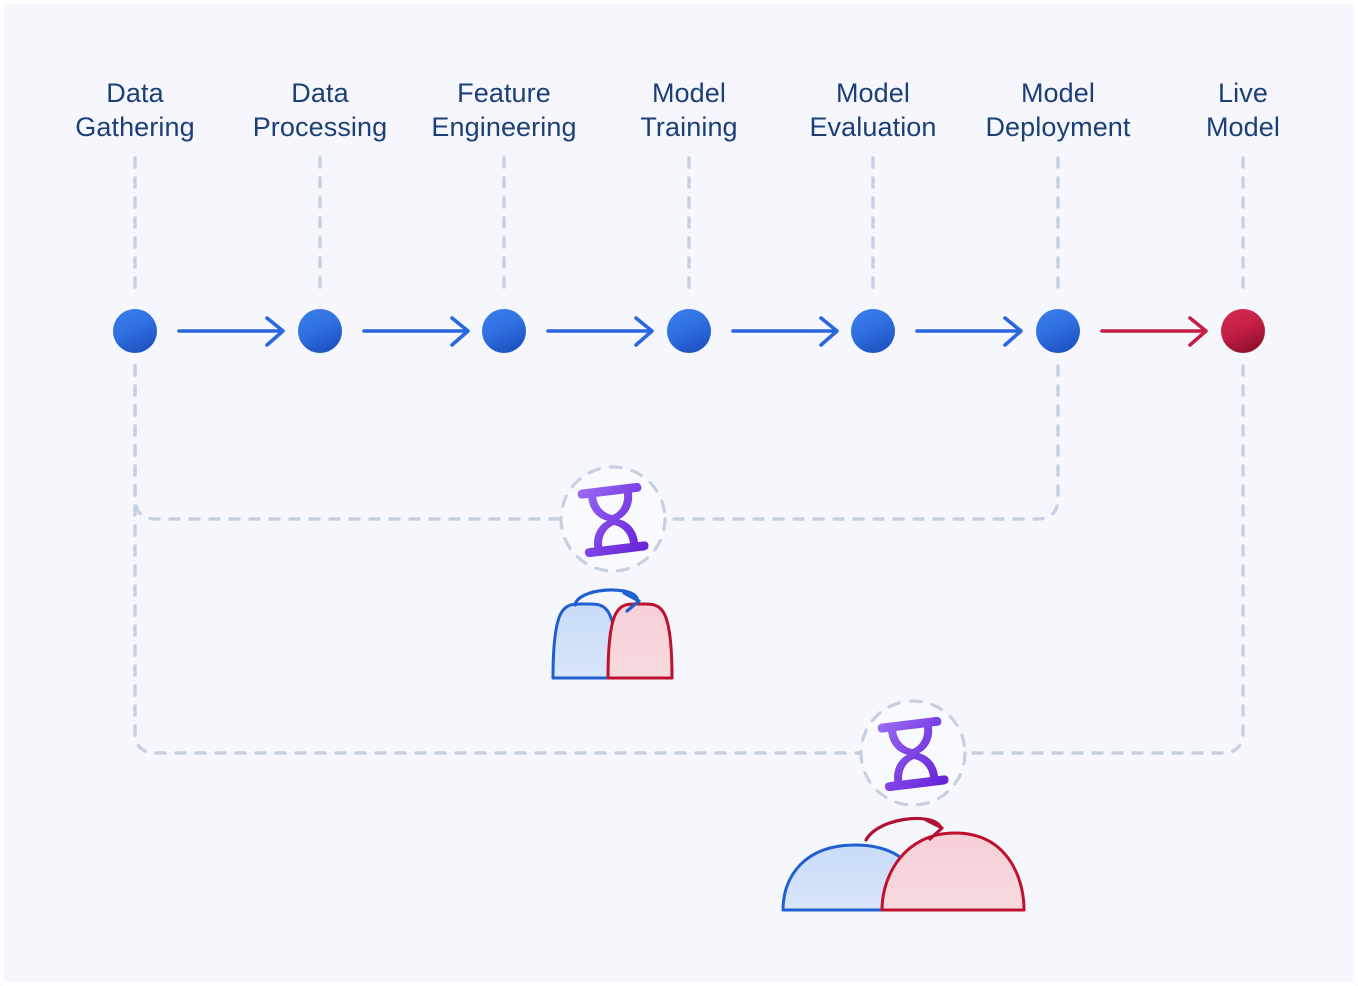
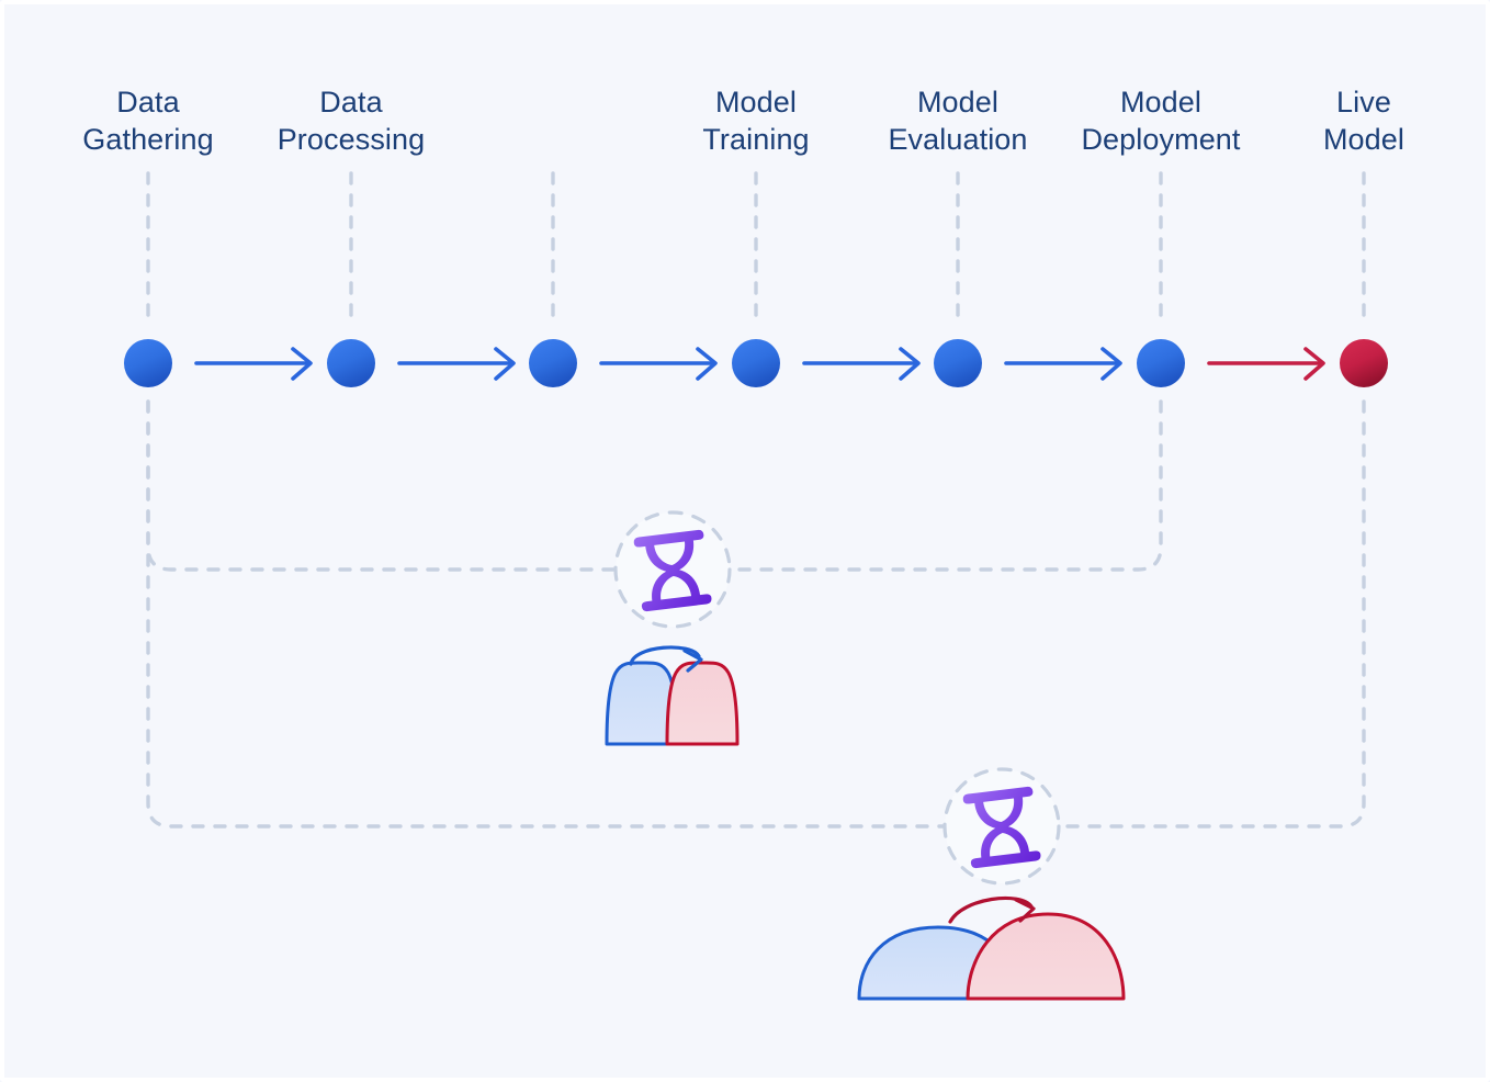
  Data
  Gathering
  Data
  Processing
- Feature
- Engineering
  Model
  Training
  Model
  Evaluation
  Model
  Deployment
  Live
  Model
